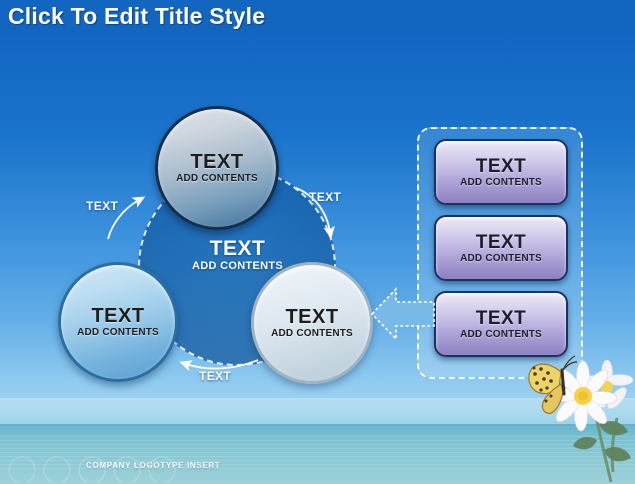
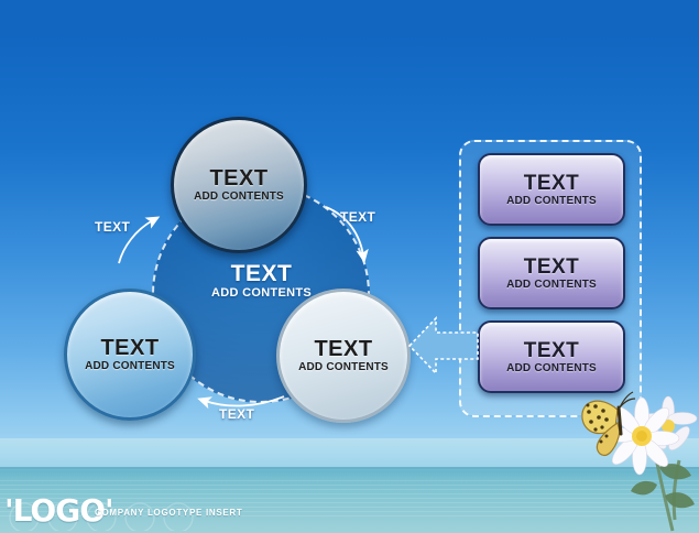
- Click To Edit Title Style
  TEXT
  ADD CONTENTS
  TEXT
  TEXT
  TEXT
  TEXT
  ADD CONTENTS
  TEXT
  ADD CONTENTS
  TEXT
  ADD CONTENTS
  TEXT
  ADD CONTENTS
  TEXT
  ADD CONTENTS
  TEXT
  ADD CONTENTS
+ 'LOGO'
  COMPANY LOGOTYPE INSERT
